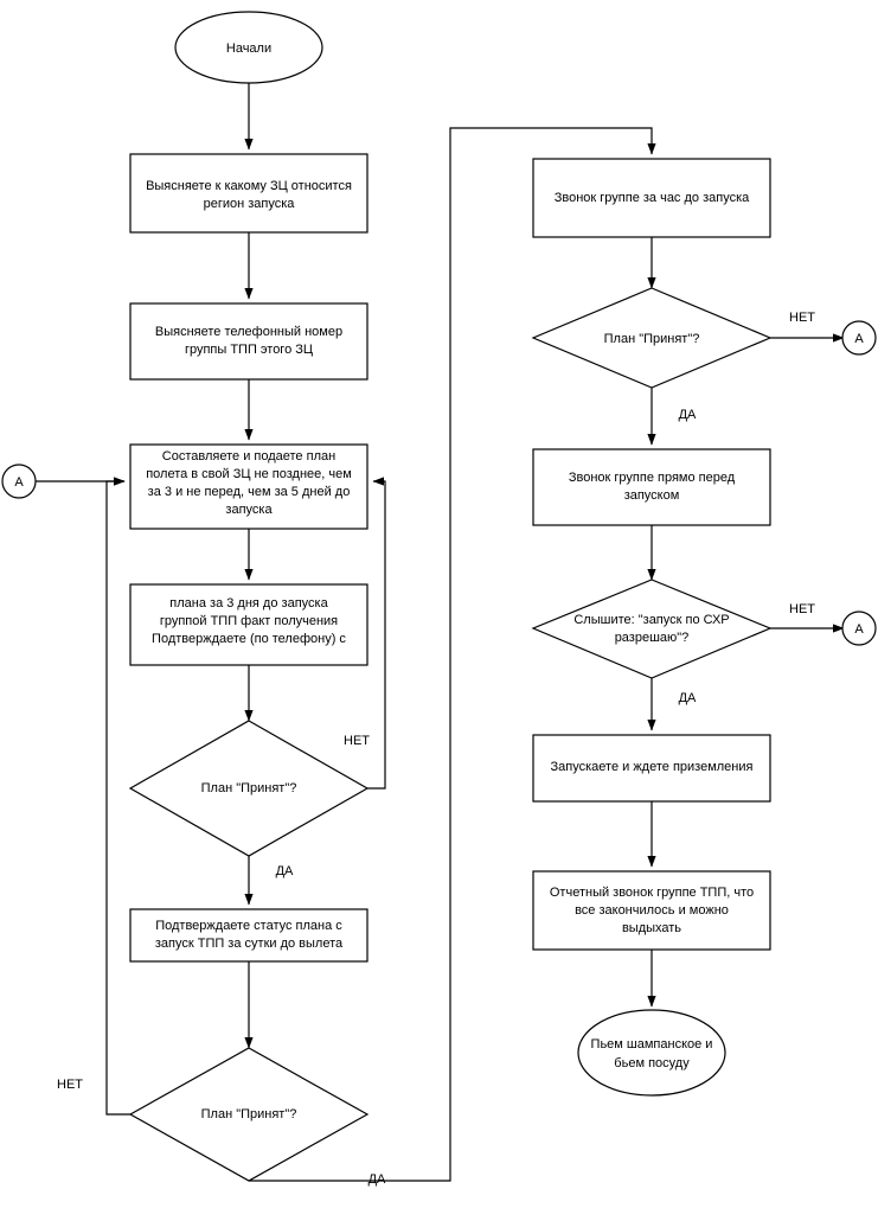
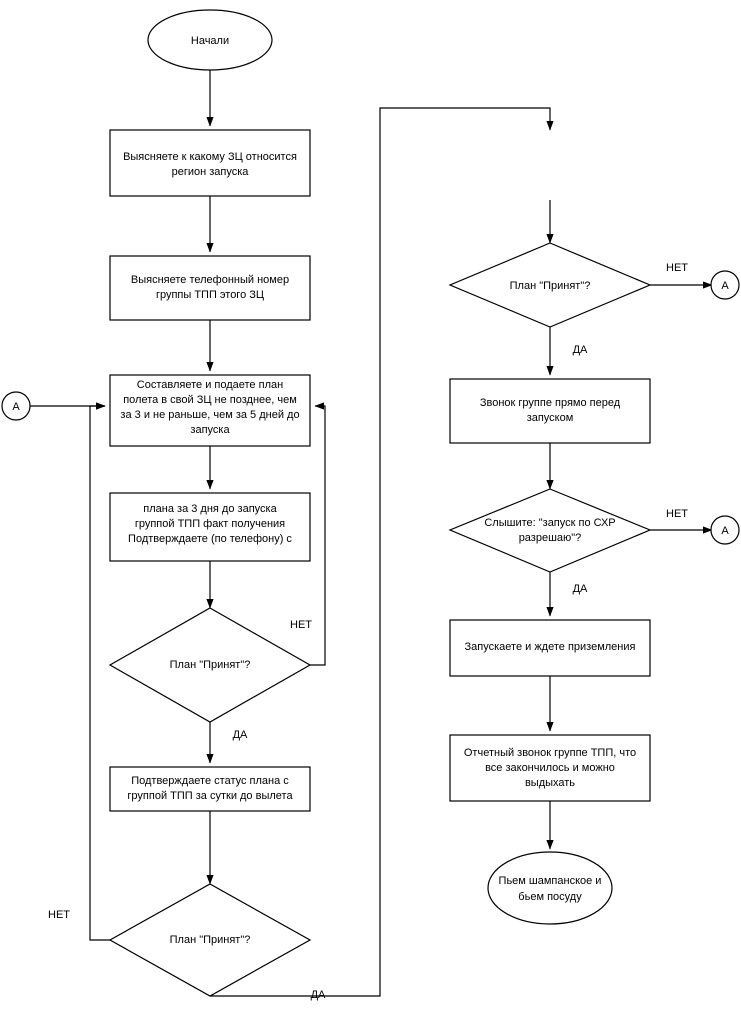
  НЕТ
  ДА
  НЕТ
  ДА
  НЕТ
  ДА
  НЕТ
  ДА
  Начали
  Выясняете к какому ЗЦ относится
  регион запуска
  Выясняете телефонный номер
  группы ТПП этого ЗЦ
  Составляете и подаете план
  полета в свой ЗЦ не позднее, чем
- за 3 и не перед, чем за 5 дней до
+ за 3 и не раньше, чем за 5 дней до
  запуска
  плана за 3 дня до запуска
  группой ТПП факт получения
  Подтверждаете (по телефону) с
  План "Принят"?
  Подтверждаете статус плана с
- запуск ТПП за сутки до вылета
+ группой ТПП за сутки до вылета
  План "Принят"?
  A
- Звонок группе за час до запуска
  План "Принят"?
  A
  Звонок группе прямо перед
  запуском
  Слышите: "запуск по СХР
  разрешаю"?
  A
  Запускаете и ждете приземления
  Отчетный звонок группе ТПП, что
  все закончилось и можно
  выдыхать
  Пьем шампанское и
  бьем посуду
